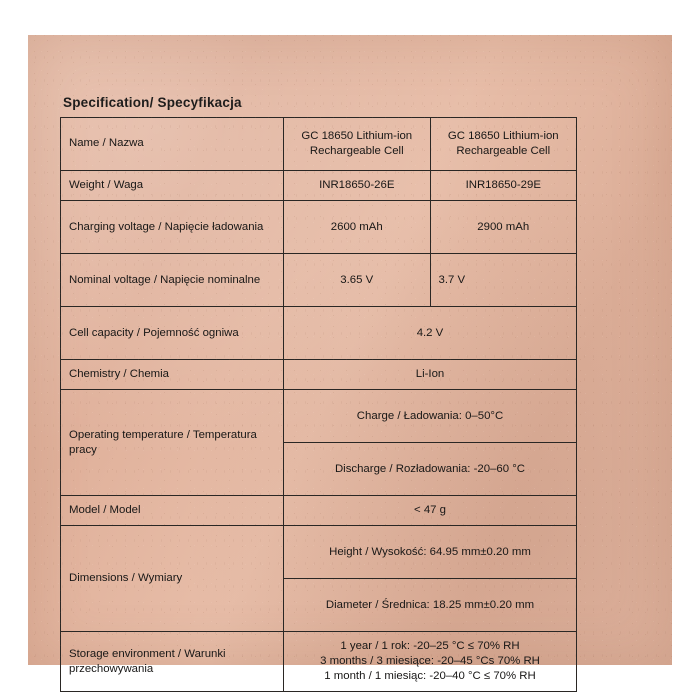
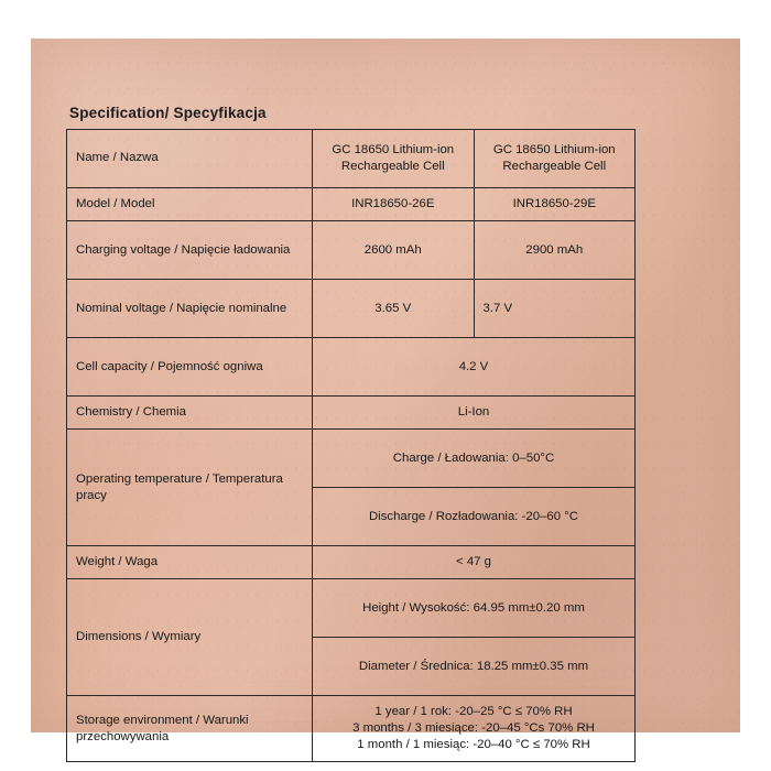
  Specification/ Specyfikacja
  Name / Nazwa	GC 18650 Lithium-ion Rechargeable Cell	GC 18650 Lithium-ion Rechargeable Cell
- Weight / Waga	INR18650-26E	INR18650-29E
+ Model / Model	INR18650-26E	INR18650-29E
  Charging voltage / Napięcie ładowania	2600 mAh	2900 mAh
  Nominal voltage / Napięcie nominalne	3.65 V	3.7 V
  Cell capacity / Pojemność ogniwa	4.2 V
  Chemistry / Chemia	Li-Ion
  Operating temperature / Temperatura pracy	Charge / Ładowania: 0–50°C
  Discharge / Rozładowania: -20–60 °C
- Model / Model	< 47 g
+ Weight / Waga	< 47 g
  Dimensions / Wymiary	Height / Wysokość: 64.95 mm±0.20 mm
- Diameter / Średnica: 18.25 mm±0.20 mm
+ Diameter / Średnica: 18.25 mm±0.35 mm
  Storage environment / Warunki przechowywania	1 year / 1 rok: -20–25 °C ≤ 70% RH 3 months / 3 miesiące: -20–45 °Cs 70% RH 1 month / 1 miesiąc: -20–40 °C ≤ 70% RH
